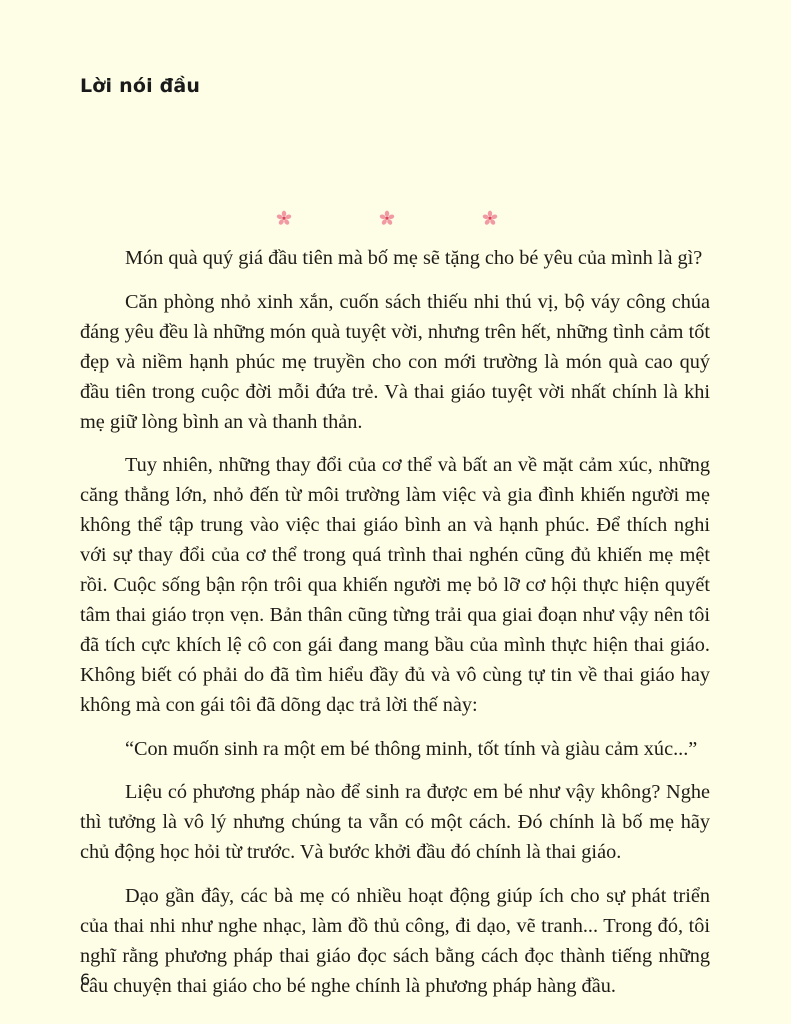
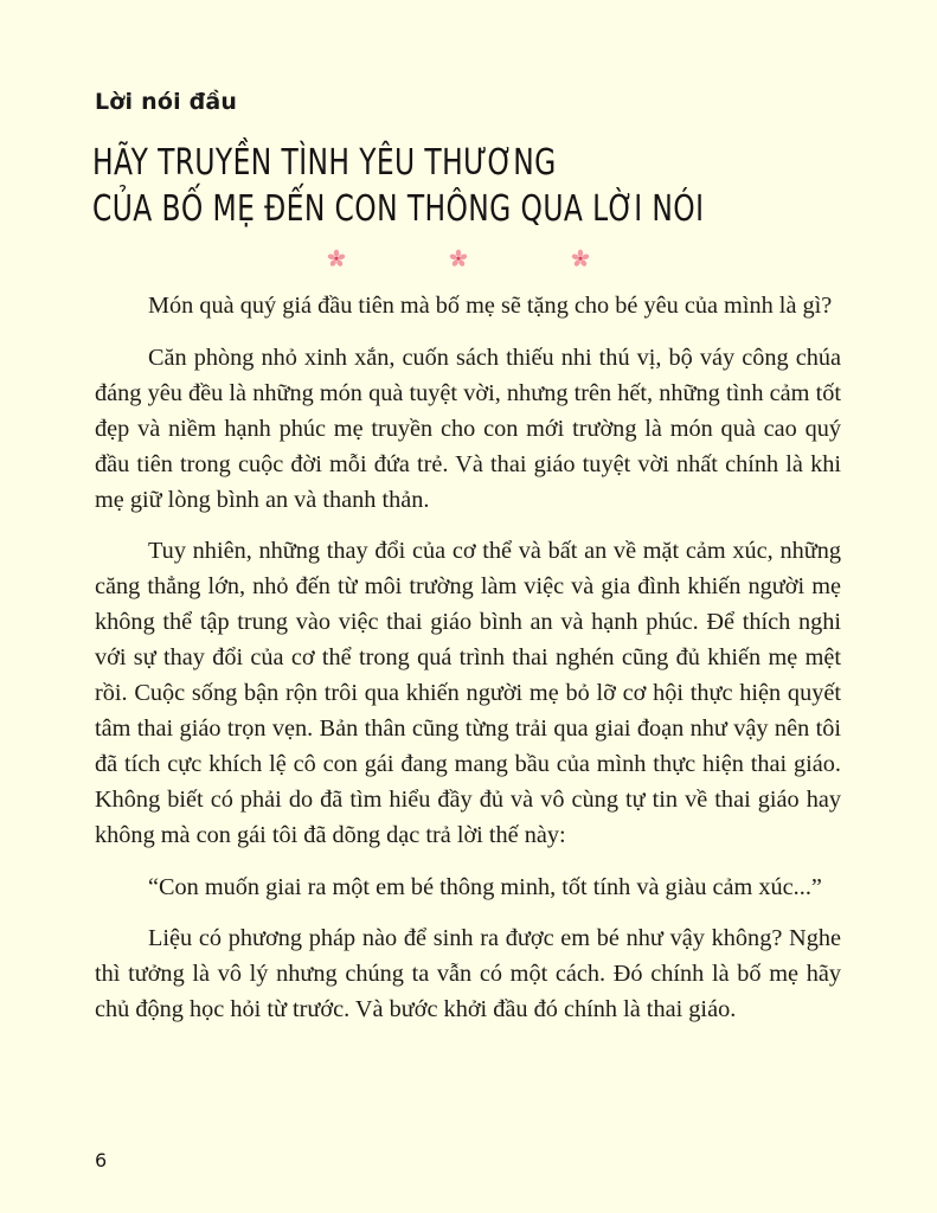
  Lời nói đầu
+ HÃY TRUYỀN TÌNH YÊU THƯƠNG
+ CỦA BỐ MẸ ĐẾN CON THÔNG QUA LỜI NÓI
  Món quà quý giá đầu tiên mà bố mẹ sẽ tặng cho bé yêu của mình là gì?
  Căn phòng nhỏ xinh xắn, cuốn sách thiếu nhi thú vị, bộ váy công chúa đáng yêu đều là những món quà tuyệt vời, nhưng trên hết, những tình cảm tốt đẹp và niềm hạnh phúc mẹ truyền cho con mới trường là món quà cao quý đầu tiên trong cuộc đời mỗi đứa trẻ. Và thai giáo tuyệt vời nhất chính là khi mẹ giữ lòng bình an và thanh thản.
  Tuy nhiên, những thay đổi của cơ thể và bất an về mặt cảm xúc, những căng thẳng lớn, nhỏ đến từ môi trường làm việc và gia đình khiến người mẹ không thể tập trung vào việc thai giáo bình an và hạnh phúc. Để thích nghi với sự thay đổi của cơ thể trong quá trình thai nghén cũng đủ khiến mẹ mệt rồi. Cuộc sống bận rộn trôi qua khiến người mẹ bỏ lỡ cơ hội thực hiện quyết tâm thai giáo trọn vẹn. Bản thân cũng từng trải qua giai đoạn như vậy nên tôi đã tích cực khích lệ cô con gái đang mang bầu của mình thực hiện thai giáo. Không biết có phải do đã tìm hiểu đầy đủ và vô cùng tự tin về thai giáo hay không mà con gái tôi đã dõng dạc trả lời thế này:
- “Con muốn sinh ra một em bé thông minh, tốt tính và giàu cảm xúc...”
+ “Con muốn giai ra một em bé thông minh, tốt tính và giàu cảm xúc...”
  Liệu có phương pháp nào để sinh ra được em bé như vậy không? Nghe thì tưởng là vô lý nhưng chúng ta vẫn có một cách. Đó chính là bố mẹ hãy chủ động học hỏi từ trước. Và bước khởi đầu đó chính là thai giáo.
- Dạo gần đây, các bà mẹ có nhiều hoạt động giúp ích cho sự phát triển của thai nhi như nghe nhạc, làm đồ thủ công, đi dạo, vẽ tranh... Trong đó, tôi nghĩ rằng phương pháp thai giáo đọc sách bằng cách đọc thành tiếng những câu chuyện thai giáo cho bé nghe chính là phương pháp hàng đầu.
  6
